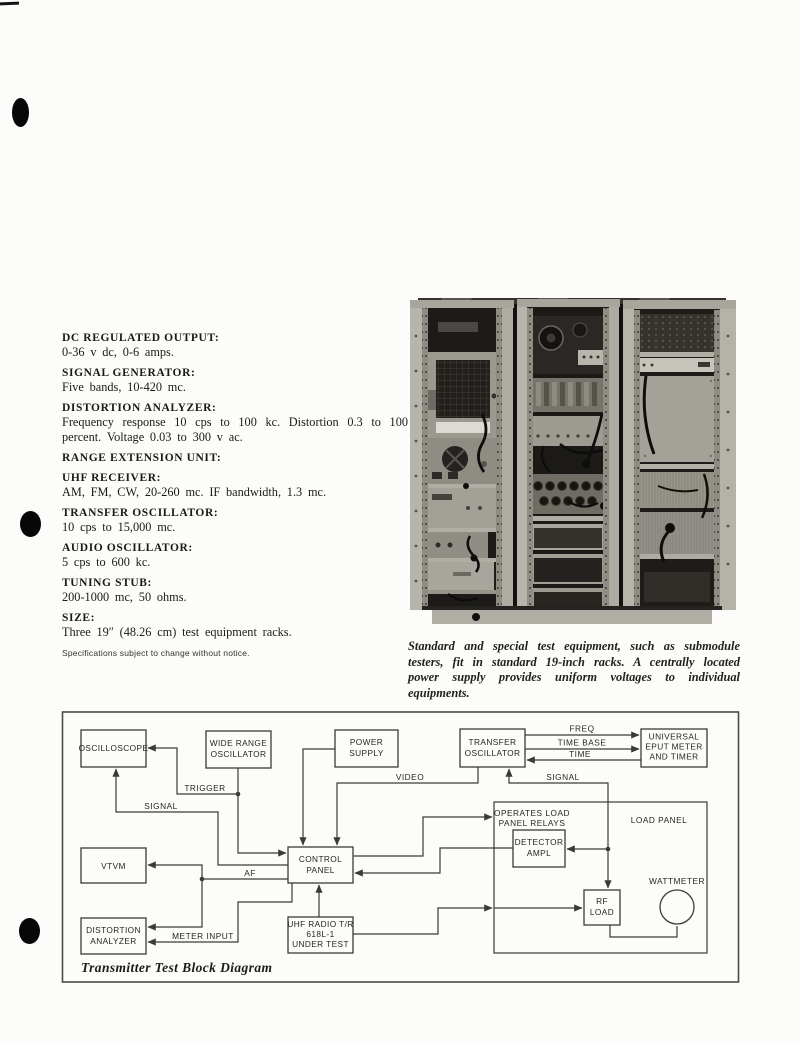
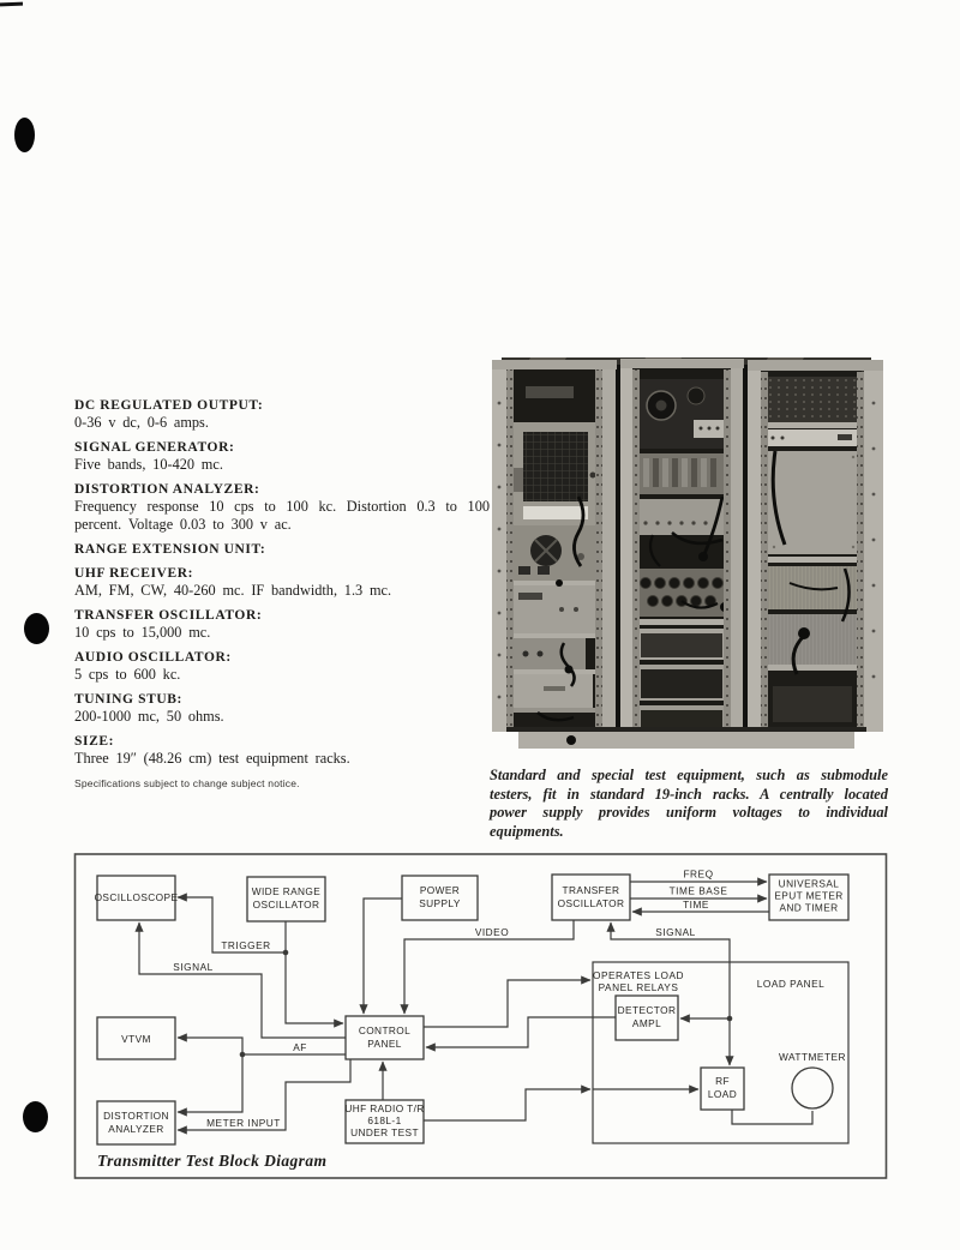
  DC REGULATED OUTPUT:
  0-36 v dc, 0-6 amps.
  SIGNAL GENERATOR:
  Five bands, 10-420 mc.
  DISTORTION ANALYZER:
  Frequency response 10 cps to 100 kc. Distortion 0.3 to 100 percent. Voltage 0.03 to 300 v ac.
  RANGE EXTENSION UNIT:
  UHF RECEIVER:
- AM, FM, CW, 20-260 mc. IF bandwidth, 1.3 mc.
+ AM, FM, CW, 40-260 mc. IF bandwidth, 1.3 mc.
  TRANSFER OSCILLATOR:
  10 cps to 15,000 mc.
  AUDIO OSCILLATOR:
  5 cps to 600 kc.
  TUNING STUB:
  200-1000 mc, 50 ohms.
  SIZE:
  Three 19″ (48.26 cm) test equipment racks.
- Specifications subject to change without notice.
+ Specifications subject to change subject notice.
  Standard and special test equipment, such as submodule testers, fit in standard 19-inch racks. A centrally located power supply provides uniform voltages to individual equipments.
  OSCILLOSCOPE
  WIDE RANGE
  OSCILLATOR
  POWER
  SUPPLY
  TRANSFER
  OSCILLATOR
  UNIVERSAL
  EPUT METER
  AND TIMER
  CONTROL
  PANEL
  VTVM
  DISTORTION
  ANALYZER
  UHF RADIO T/R
  618L-1
  UNDER TEST
  DETECTOR
  AMPL
  RF
  LOAD
  TRIGGER
  SIGNAL
  VIDEO
  FREQ
  TIME BASE
  TIME
  SIGNAL
  AF
  METER INPUT
  OPERATES LOAD
  PANEL RELAYS
  LOAD PANEL
  WATTMETER
  Transmitter Test Block Diagram
